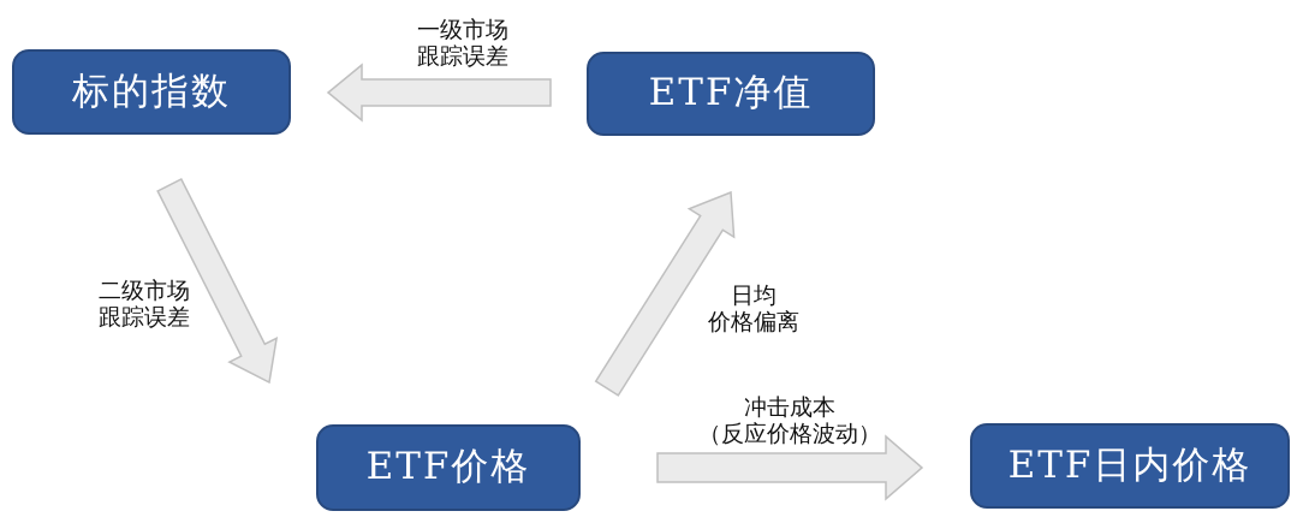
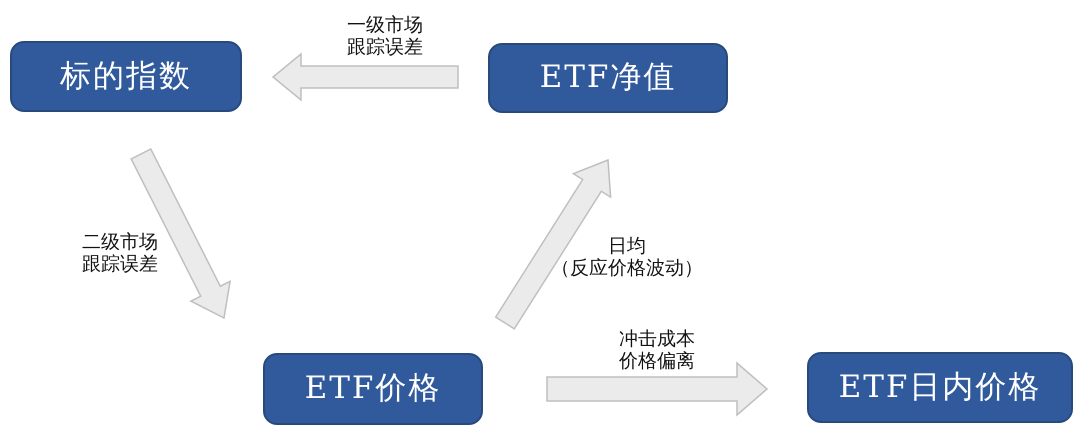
  标的指数
  ETF净值
  ETF价格
  ETF日内价格
  一级市场
  跟踪误差
  二级市场
  跟踪误差
  日均
- 价格偏离
+ （反应价格波动）
  冲击成本
- （反应价格波动）
+ 价格偏离
